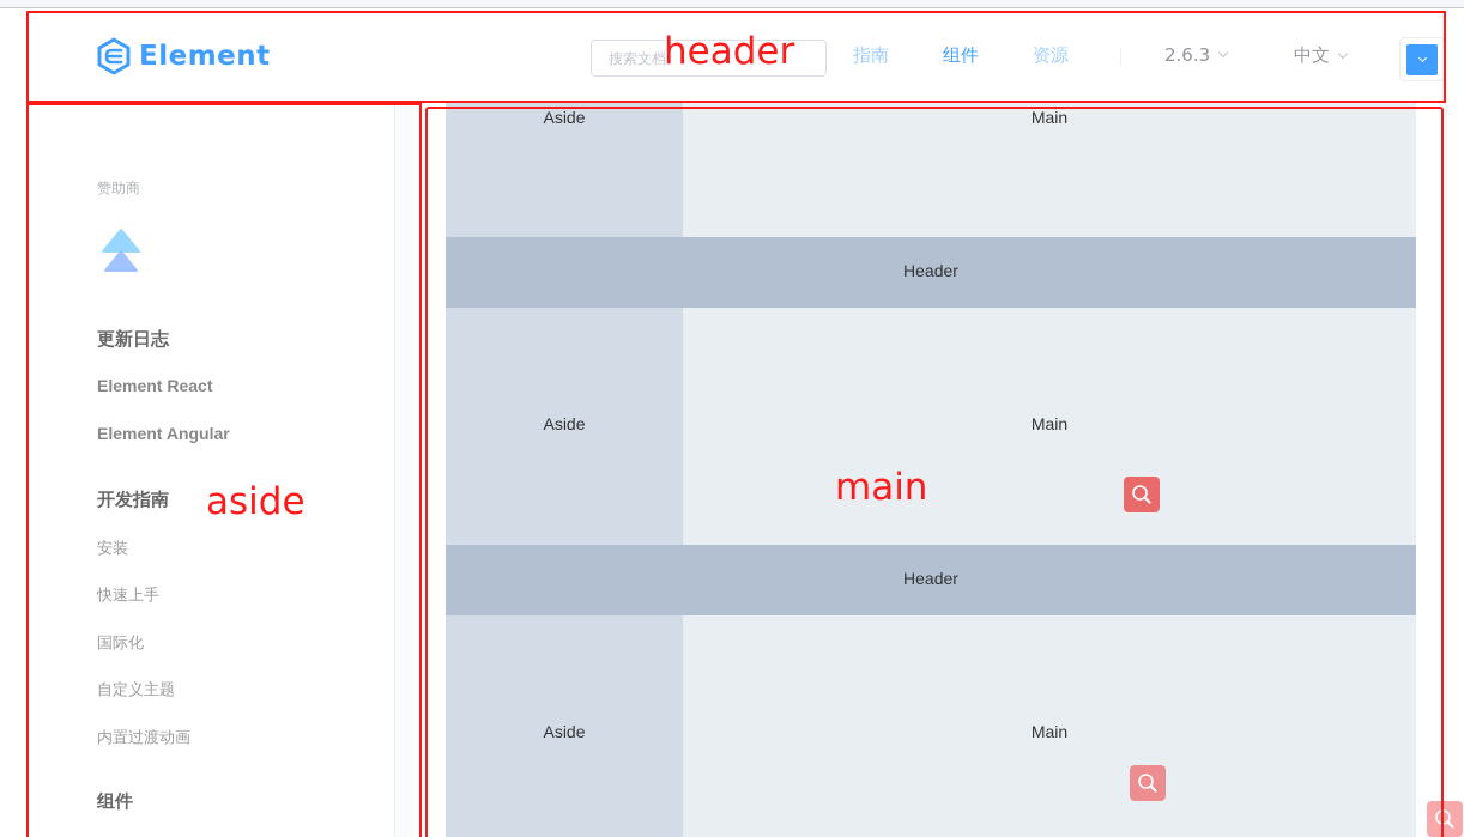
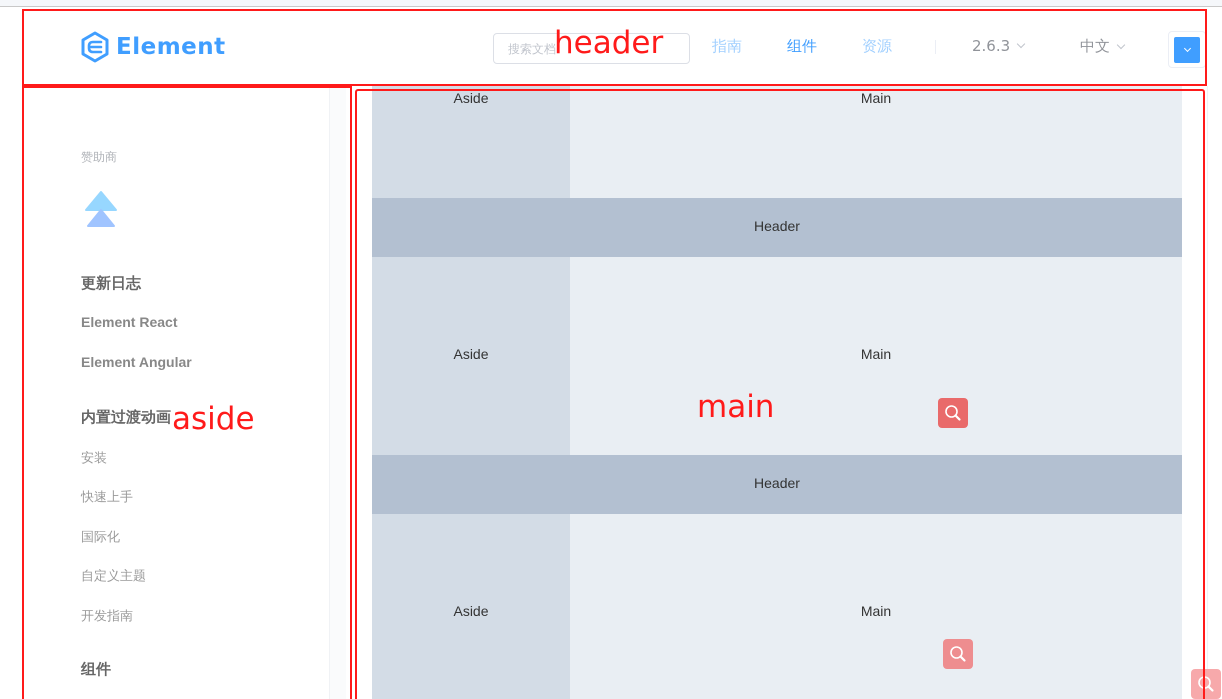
  Element
  搜索文档
  指南
  组件
  资源
  2.6.3
  中文
  赞助商
  更新日志
  Element React
  Element Angular
- 开发指南
+ 内置过渡动画
  安装
  快速上手
  国际化
  自定义主题
- 内置过渡动画
+ 开发指南
  组件
  Aside
  Main
  Header
  Aside
  Main
  Header
  Aside
  Main
  header
  aside
  main
